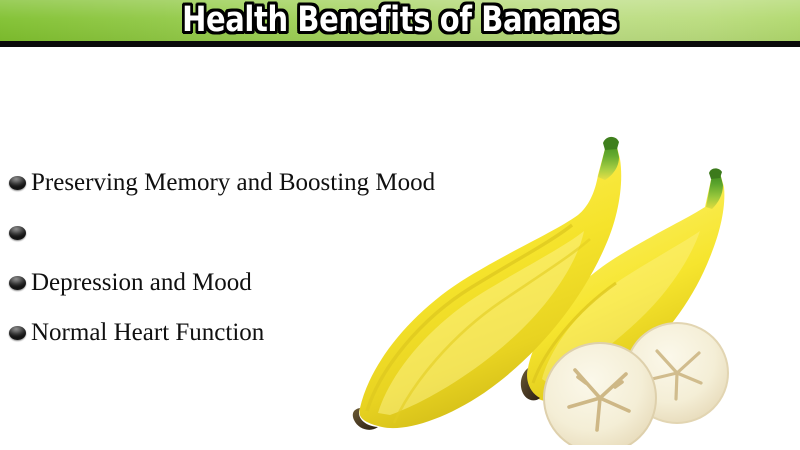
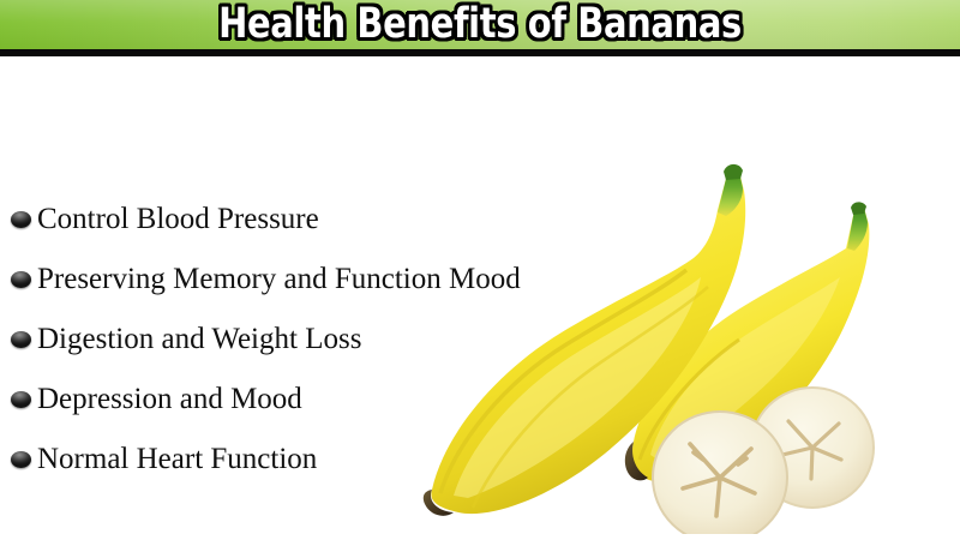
  Health Benefits of Bananas
+ Control Blood Pressure
- Preserving Memory and Boosting Mood
+ Preserving Memory and Function Mood
+ Digestion and Weight Loss
  Depression and Mood
  Normal Heart Function
